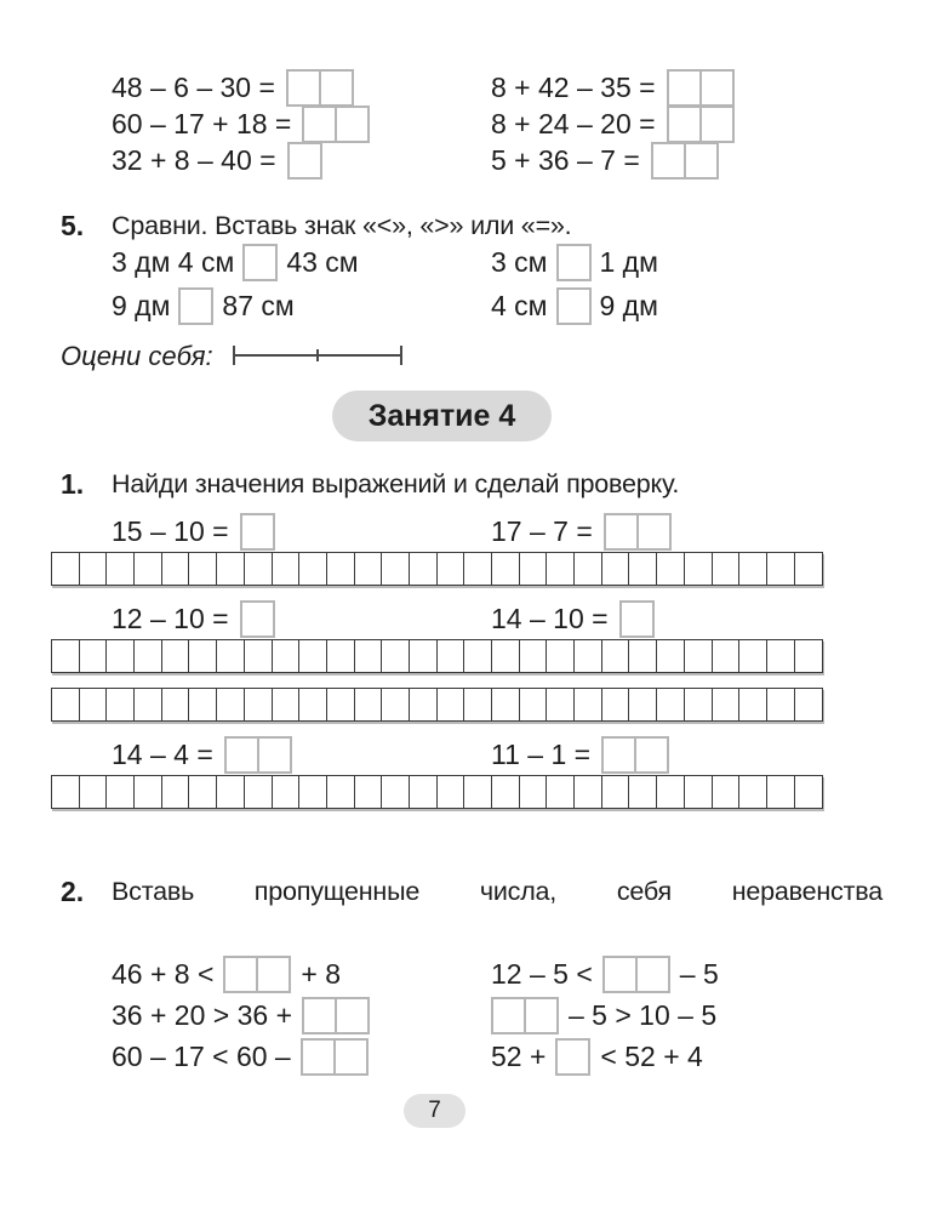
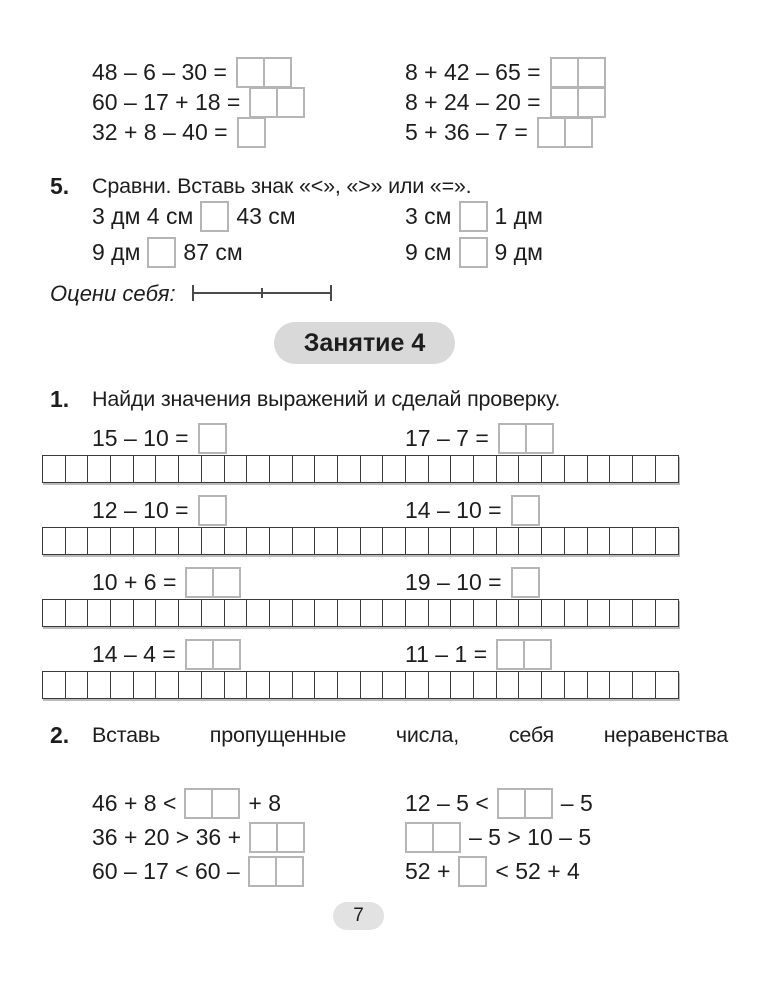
  48 – 6 – 30 =
  60 – 17 + 18 =
  32 + 8 – 40 =
- 8 + 42 – 35 =
+ 8 + 42 – 65 =
  8 + 24 – 20 =
  5 + 36 – 7 =
  5.
  Сравни. Вставь знак «<», «>» или «=».
  3 дм 4 см
  43 см
  3 см
  1 дм
  9 дм
  87 см
- 4 см
+ 9 см
  9 дм
  Оцени себя:
  Занятие 4
  1.
  Найди значения выражений и сделай проверку.
  15 – 10 =
  17 – 7 =
  12 – 10 =
  14 – 10 =
+ 10 + 6 =
+ 19 – 10 =
  14 – 4 =
  11 – 1 =
  2.
  Вставь пропущенные числа, себя неравенства
  46 + 8 <
  + 8
  12 – 5 <
  – 5
  36 + 20 > 36 +
  – 5 > 10 – 5
  60 – 17 < 60 –
  52 +
  < 52 + 4
  7
